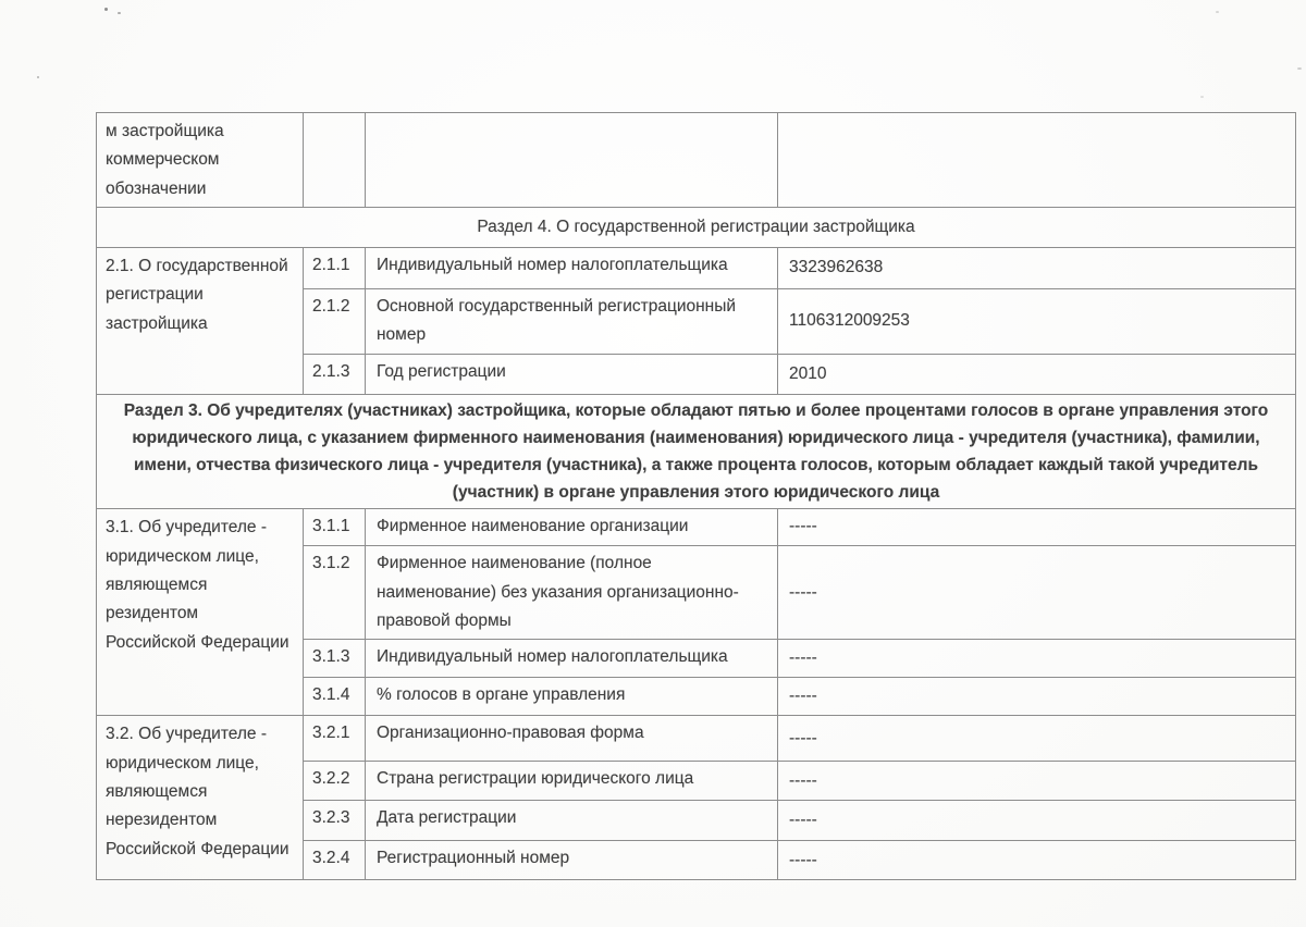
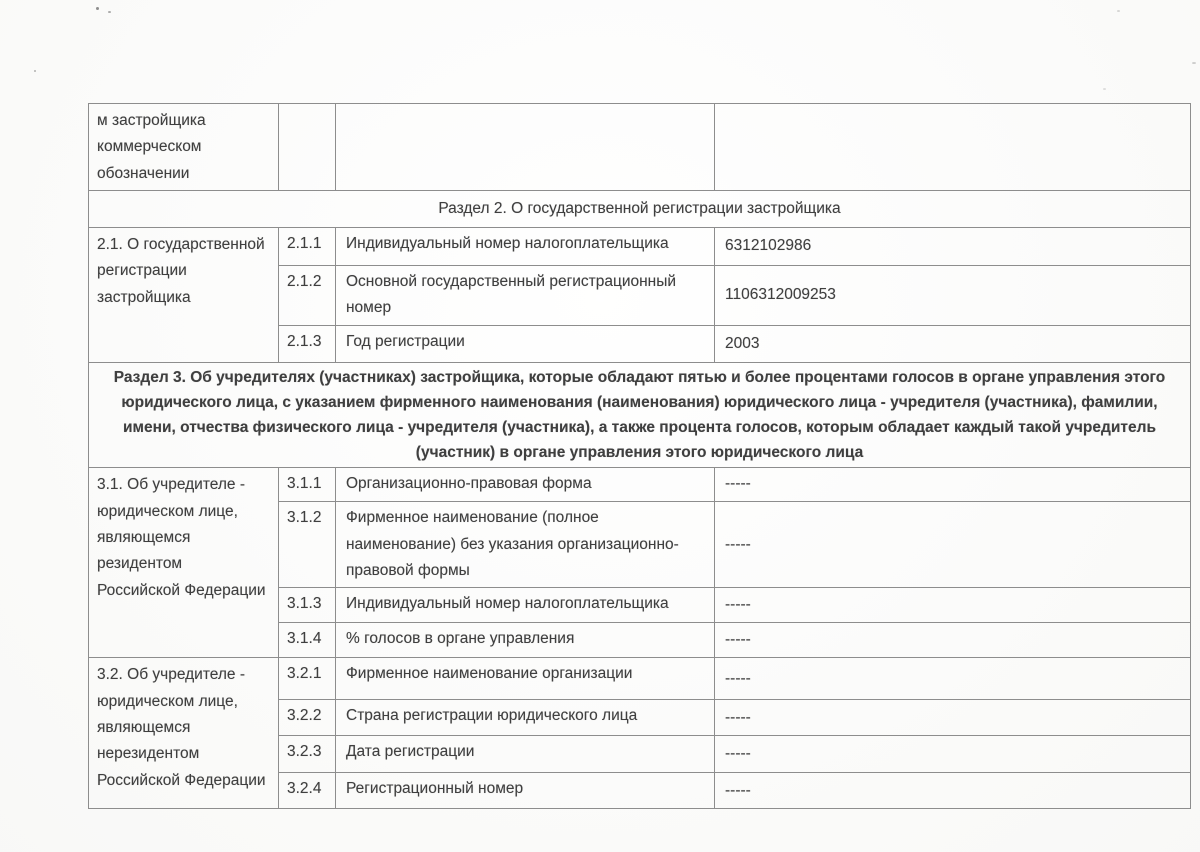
  м застройщика коммерческом обозначении
- Раздел 4. О государственной регистрации застройщика
+ Раздел 2. О государственной регистрации застройщика
- 2.1. О государственной регистрации застройщика	2.1.1	Индивидуальный номер налогоплательщика	3323962638
+ 2.1. О государственной регистрации застройщика	2.1.1	Индивидуальный номер налогоплательщика	6312102986
  2.1.2	Основной государственный регистрационный номер	1106312009253
- 2.1.3	Год регистрации	2010
+ 2.1.3	Год регистрации	2003
  Раздел 3. Об учредителях (участниках) застройщика, которые обладают пятью и более процентами голосов в органе управления этого юридического лица, с указанием фирменного наименования (наименования) юридического лица - учредителя (участника), фамилии, имени, отчества физического лица - учредителя (участника), а также процента голосов, которым обладает каждый такой учредитель (участник) в органе управления этого юридического лица
- 3.1. Об учредителе - юридическом лице, являющемся резидентом Российской Федерации	3.1.1	Фирменное наименование организации	-----
+ 3.1. Об учредителе - юридическом лице, являющемся резидентом Российской Федерации	3.1.1	Организационно-правовая форма	-----
  3.1.2	Фирменное наименование (полное наименование) без указания организационно- правовой формы	-----
  3.1.3	Индивидуальный номер налогоплательщика	-----
  3.1.4	% голосов в органе управления	-----
- 3.2. Об учредителе - юридическом лице, являющемся нерезидентом Российской Федерации	3.2.1	Организационно-правовая форма	-----
+ 3.2. Об учредителе - юридическом лице, являющемся нерезидентом Российской Федерации	3.2.1	Фирменное наименование организации	-----
  3.2.2	Страна регистрации юридического лица	-----
  3.2.3	Дата регистрации	-----
  3.2.4	Регистрационный номер	-----
